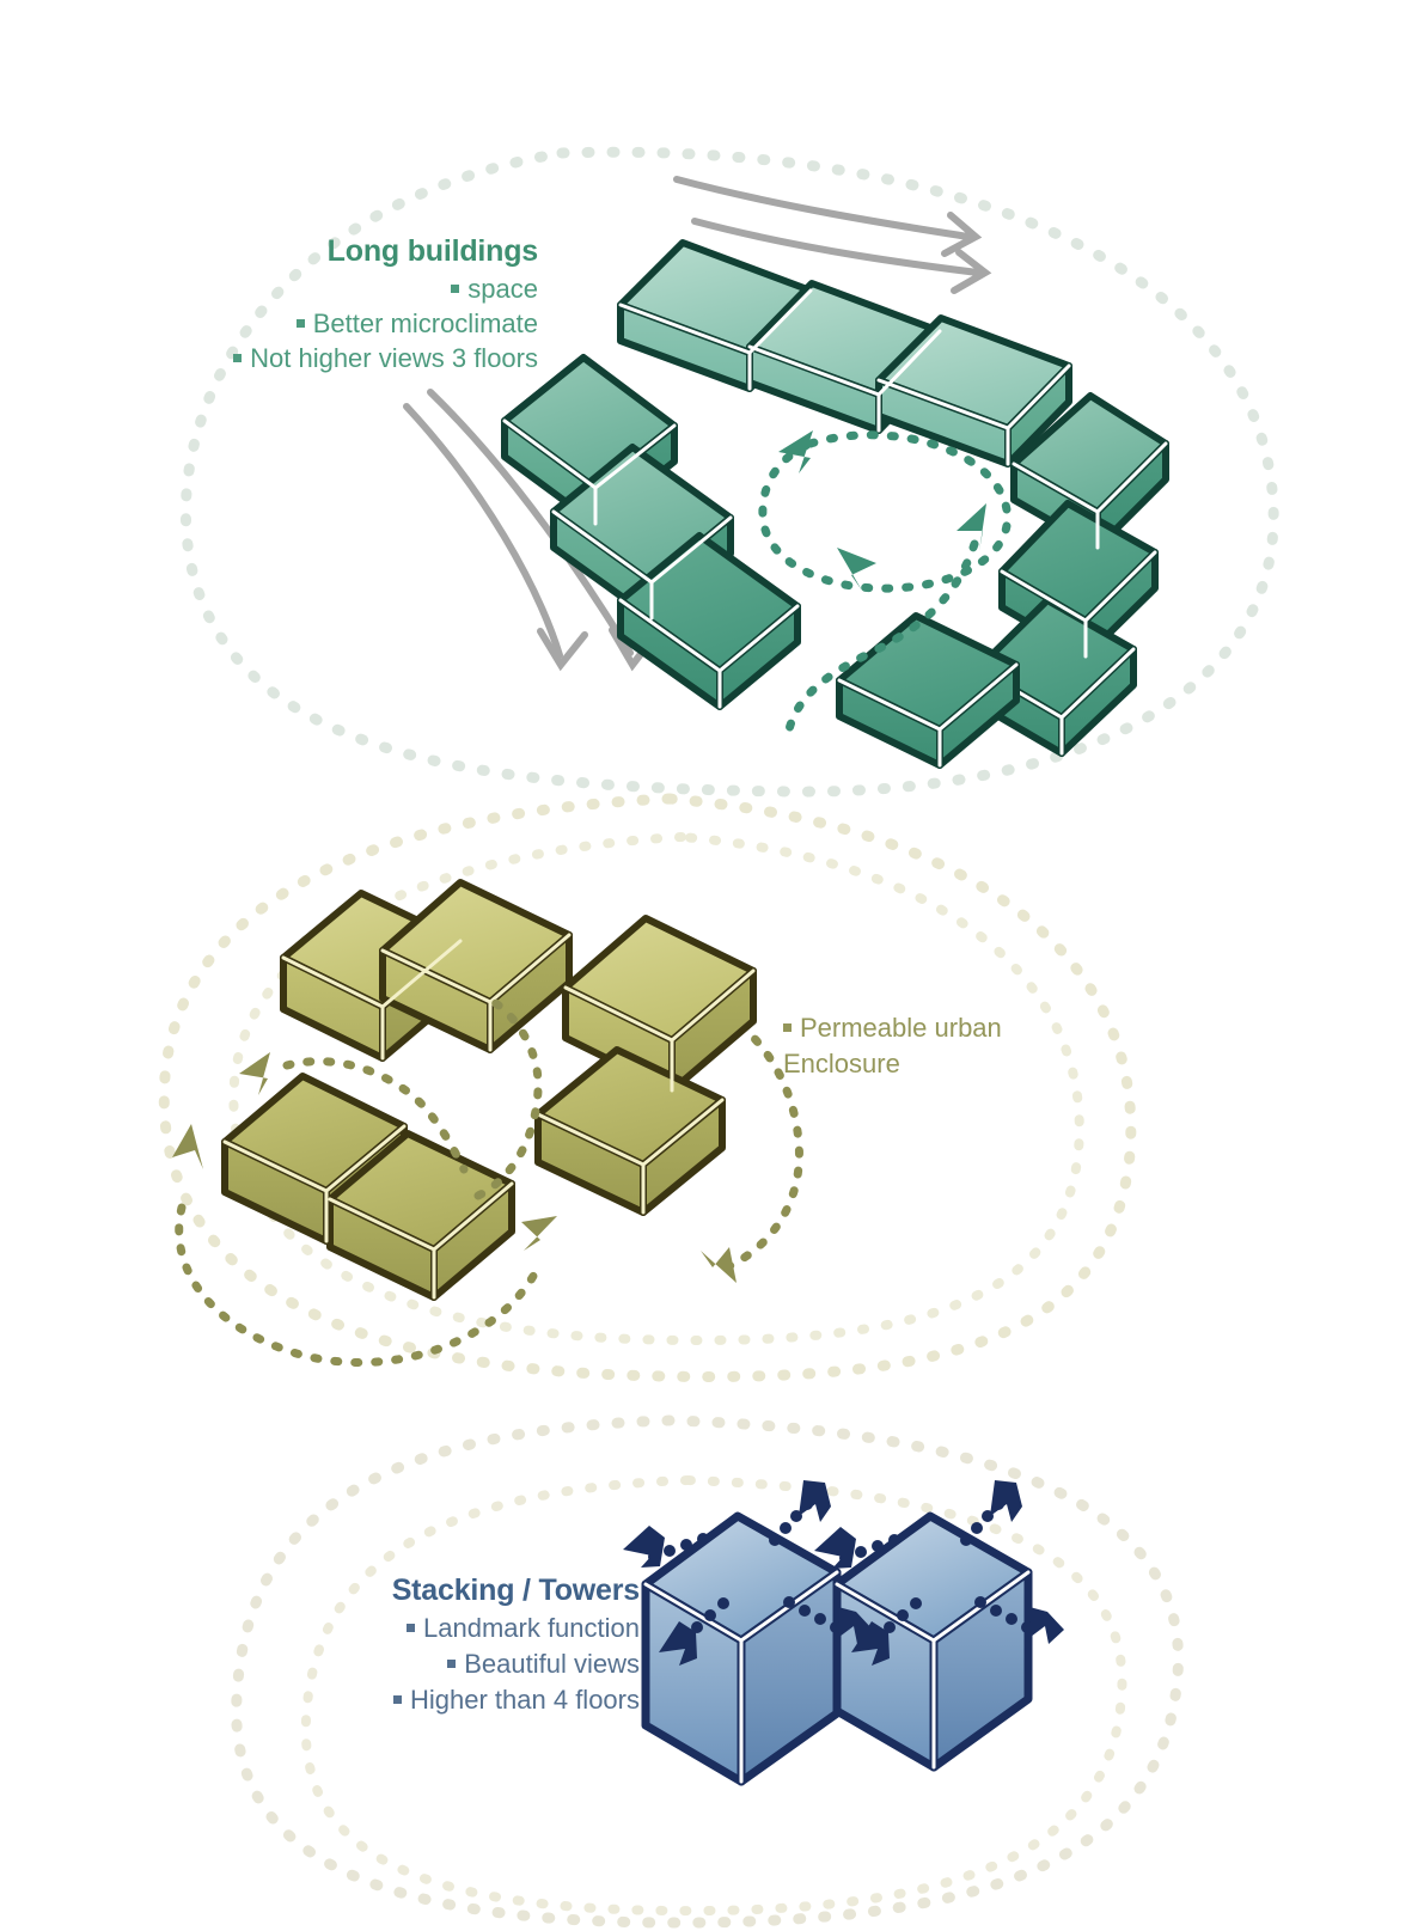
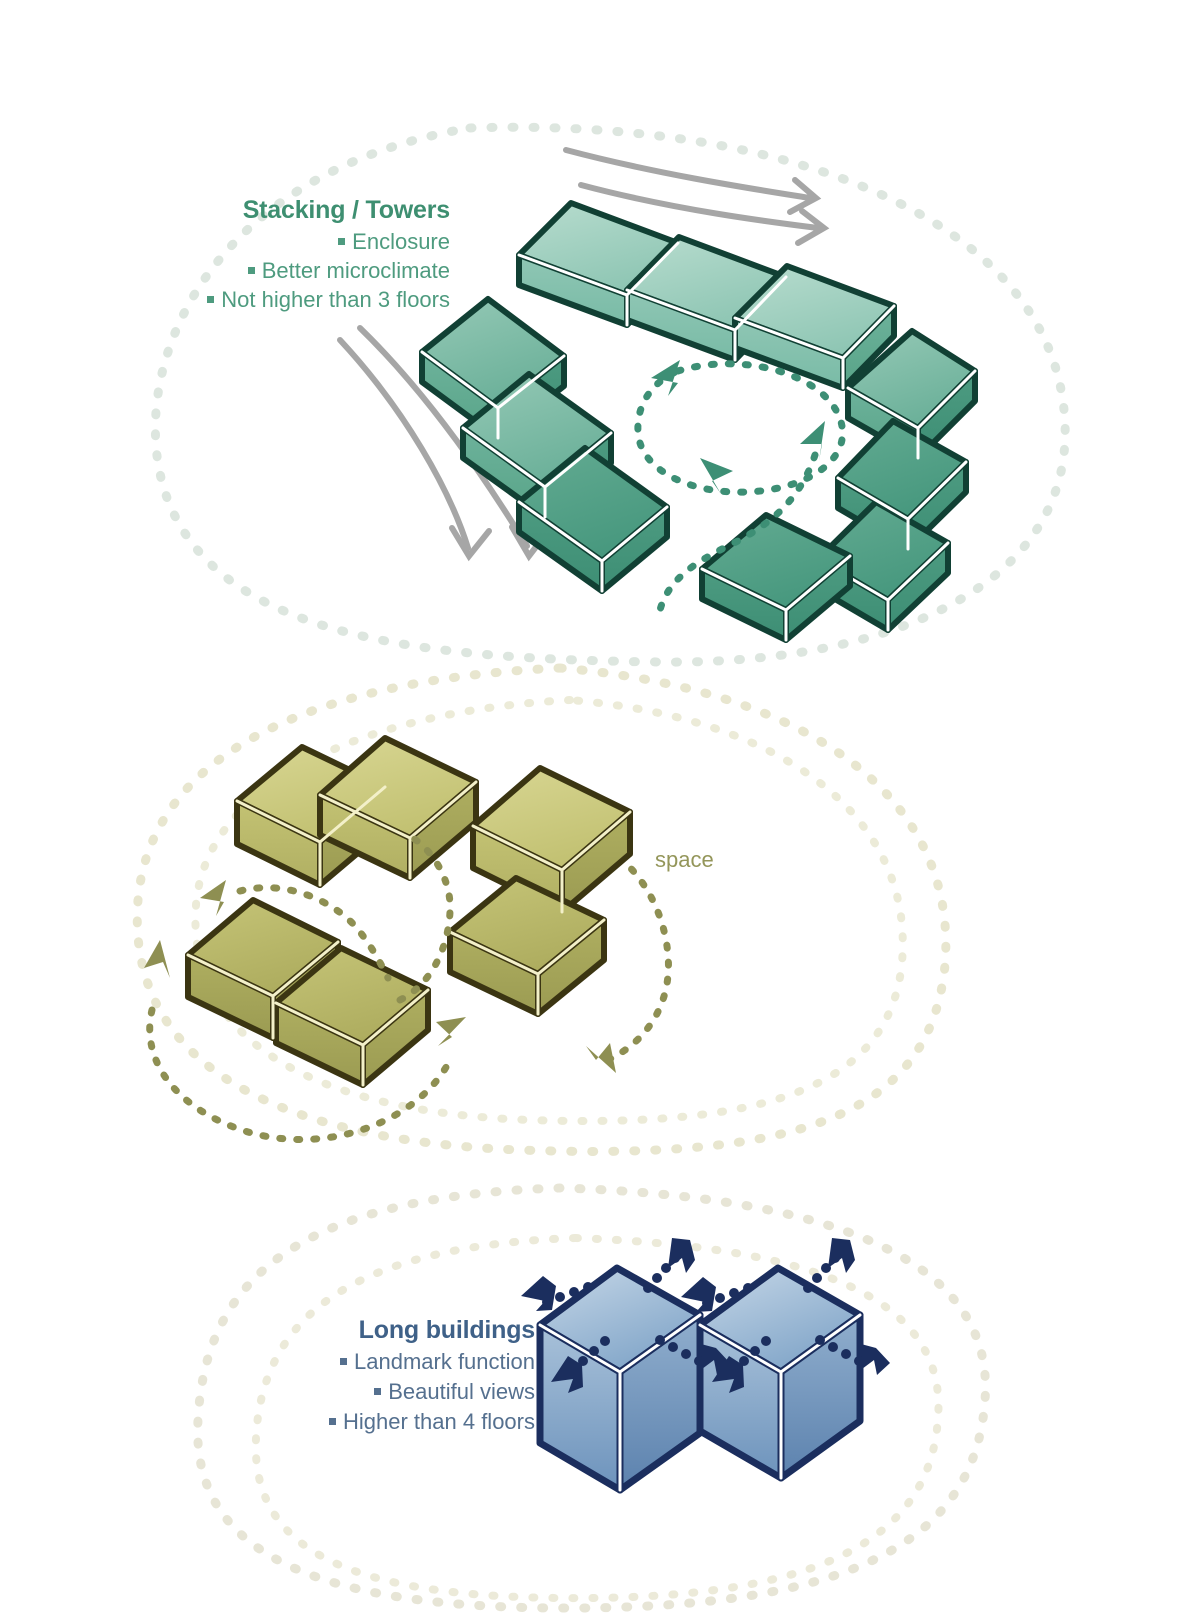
- Long buildings
+ Stacking / Towers
- space
+ Enclosure
  Better microclimate
- Not higher views 3 floors
+ Not higher than 3 floors
- Permeable urban
- Enclosure
+ space
- Stacking / Towers
+ Long buildings
  Landmark function
  Beautiful views
  Higher than 4 floors
